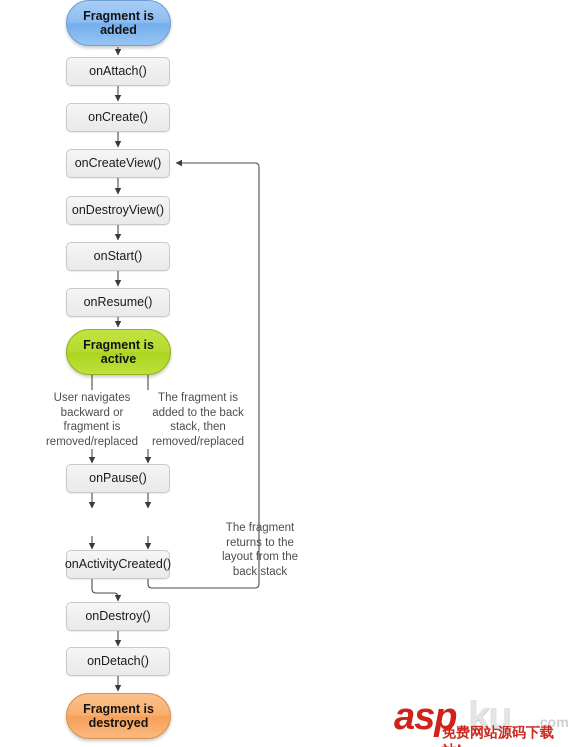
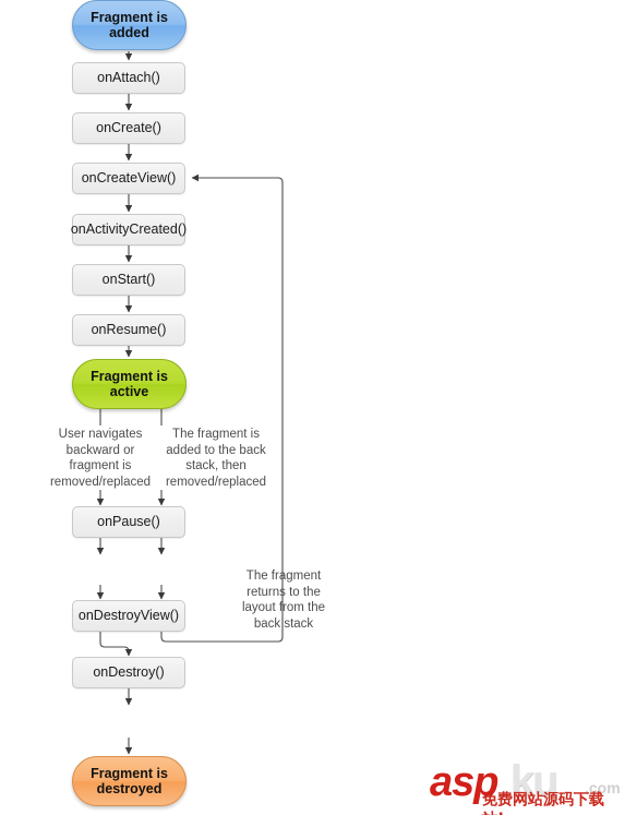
  Fragment is
  added
  onAttach()
  onCreate()
  onCreateView()
- onDestroyView()
+ onActivityCreated()
  onStart()
  onResume()
  Fragment is
  active
  User navigates
  backward or
  fragment is
  removed/replaced
  The fragment is
  added to the back
  stack, then
  removed/replaced
  onPause()
- onActivityCreated()
+ onDestroyView()
  The fragment
  returns to the
  layout from the
  back stack
  onDestroy()
- onDetach()
  Fragment is
  destroyed
  ku
  .com
  免费网站源码下载
  asp
